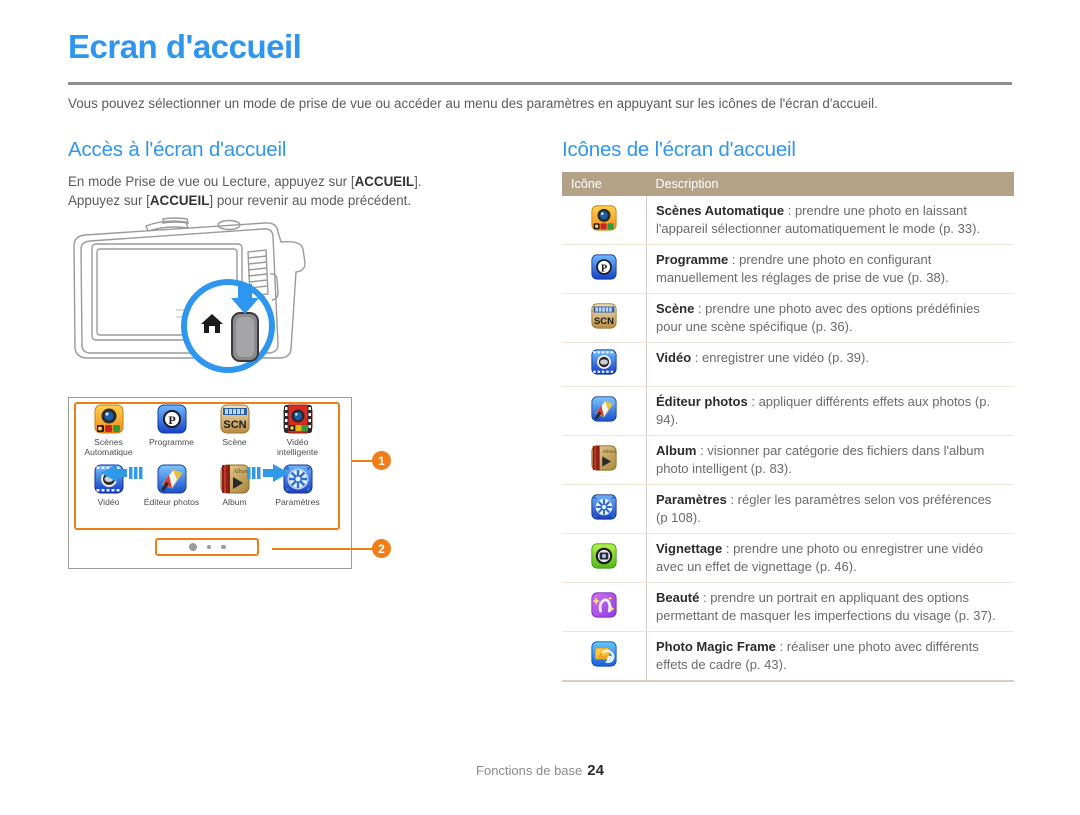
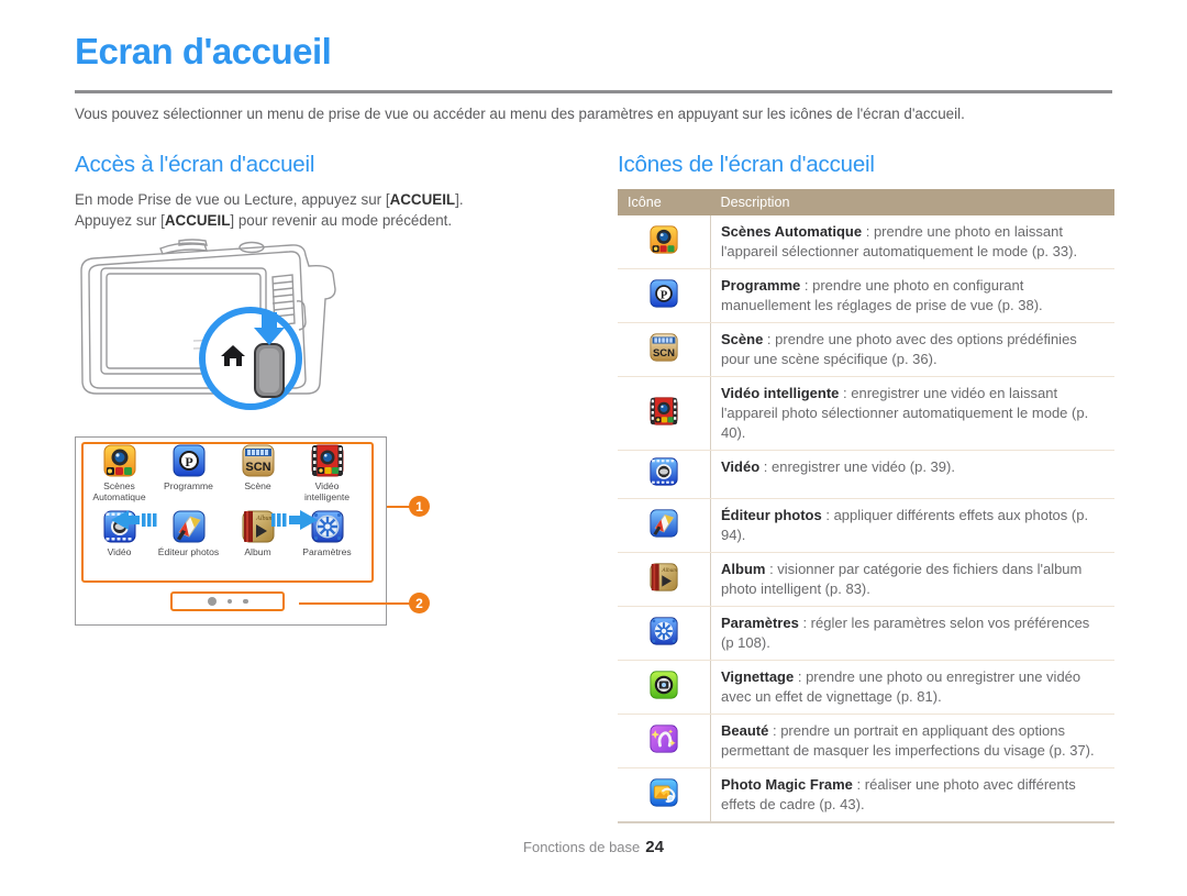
  Ecran d'accueil
- Vous pouvez sélectionner un mode de prise de vue ou accéder au menu des paramètres en appuyant sur les icônes de l'écran d'accueil.
+ Vous pouvez sélectionner un menu de prise de vue ou accéder au menu des paramètres en appuyant sur les icônes de l'écran d'accueil.
  Accès à l'écran d'accueil
  En mode Prise de vue ou Lecture, appuyez sur [ACCUEIL].
  Appuyez sur [ACCUEIL] pour revenir au mode précédent.
  Scènes
  Automatique
  P
  Programme
  SCN
  Scène
  Vidéo
  intelligente
  Vidéo
  Éditeur photos
  Album
  Paramètres
  1
  2
  Icônes de l'écran d'accueil
  Icône	Description
  	Scènes Automatique : prendre une photo en laissant l'appareil sélectionner automatiquement le mode (p. 33).
  P	Programme : prendre une photo en configurant manuellement les réglages de prise de vue (p. 38).
  SCN	Scène : prendre une photo avec des options prédéfinies pour une scène spécifique (p. 36).
+ 	Vidéo intelligente : enregistrer une vidéo en laissant l'appareil photo sélectionner automatiquement le mode (p. 40).
  	Vidéo : enregistrer une vidéo (p. 39).
  	Éditeur photos : appliquer différents effets aux photos (p. 94).
  	Album : visionner par catégorie des fichiers dans l'album photo intelligent (p. 83).
  	Paramètres : régler les paramètres selon vos préférences (p 108).
- 	Vignettage : prendre une photo ou enregistrer une vidéo avec un effet de vignettage (p. 46).
+ 	Vignettage : prendre une photo ou enregistrer une vidéo avec un effet de vignettage (p. 81).
  	Beauté : prendre un portrait en appliquant des options permettant de masquer les imperfections du visage (p. 37).
  	Photo Magic Frame : réaliser une photo avec différents effets de cadre (p. 43).
  Fonctions de base 24
